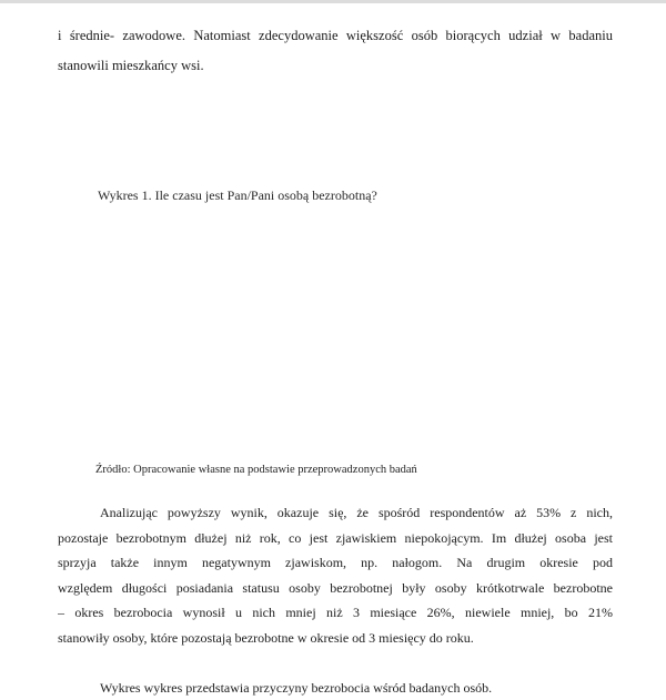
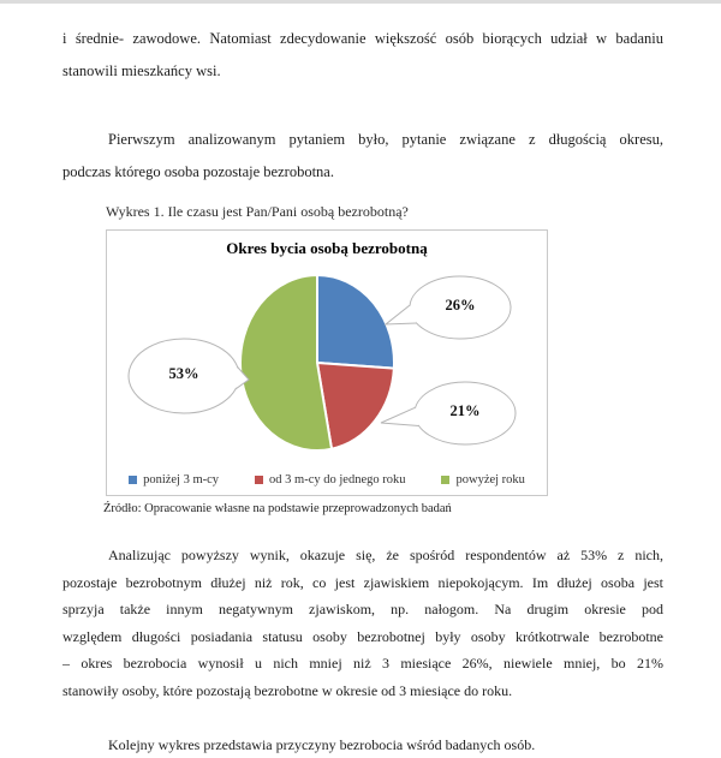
  i średnie- zawodowe. Natomiast zdecydowanie większość osób biorących udział w badaniu
  stanowili mieszkańcy wsi.
+ Pierwszym analizowanym pytaniem było, pytanie związane z długością okresu,
+ podczas którego osoba pozostaje bezrobotna.
  Wykres 1. Ile czasu jest Pan/Pani osobą bezrobotną?
+ Okres bycia osobą bezrobotną
+ poniżej 3 m-cy
+ od 3 m-cy do jednego roku
+ powyżej roku
+ 26%
+ 21%
+ 53%
  Źródło: Opracowanie własne na podstawie przeprowadzonych badań
  Analizując powyższy wynik, okazuje się, że spośród respondentów aż 53% z nich,
  pozostaje bezrobotnym dłużej niż rok, co jest zjawiskiem niepokojącym. Im dłużej osoba jest
  sprzyja także innym negatywnym zjawiskom, np. nałogom. Na drugim okresie pod
  względem długości posiadania statusu osoby bezrobotnej były osoby krótkotrwale bezrobotne
  – okres bezrobocia wynosił u nich mniej niż 3 miesiące 26%, niewiele mniej, bo 21%
- stanowiły osoby, które pozostają bezrobotne w okresie od 3 miesięcy do roku.
+ stanowiły osoby, które pozostają bezrobotne w okresie od 3 miesiące do roku.
- Wykres wykres przedstawia przyczyny bezrobocia wśród badanych osób.
+ Kolejny wykres przedstawia przyczyny bezrobocia wśród badanych osób.
